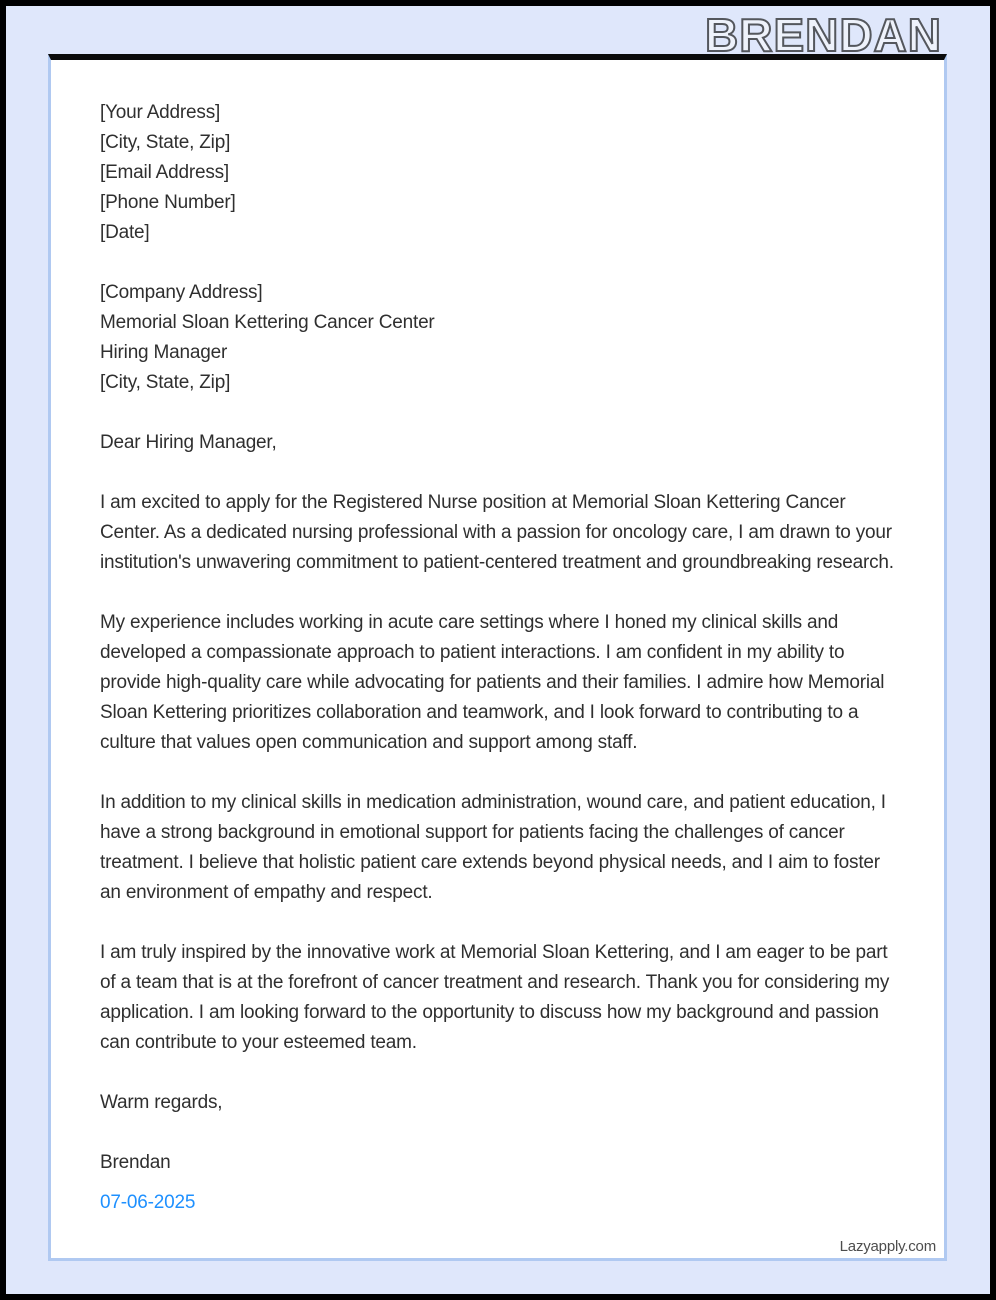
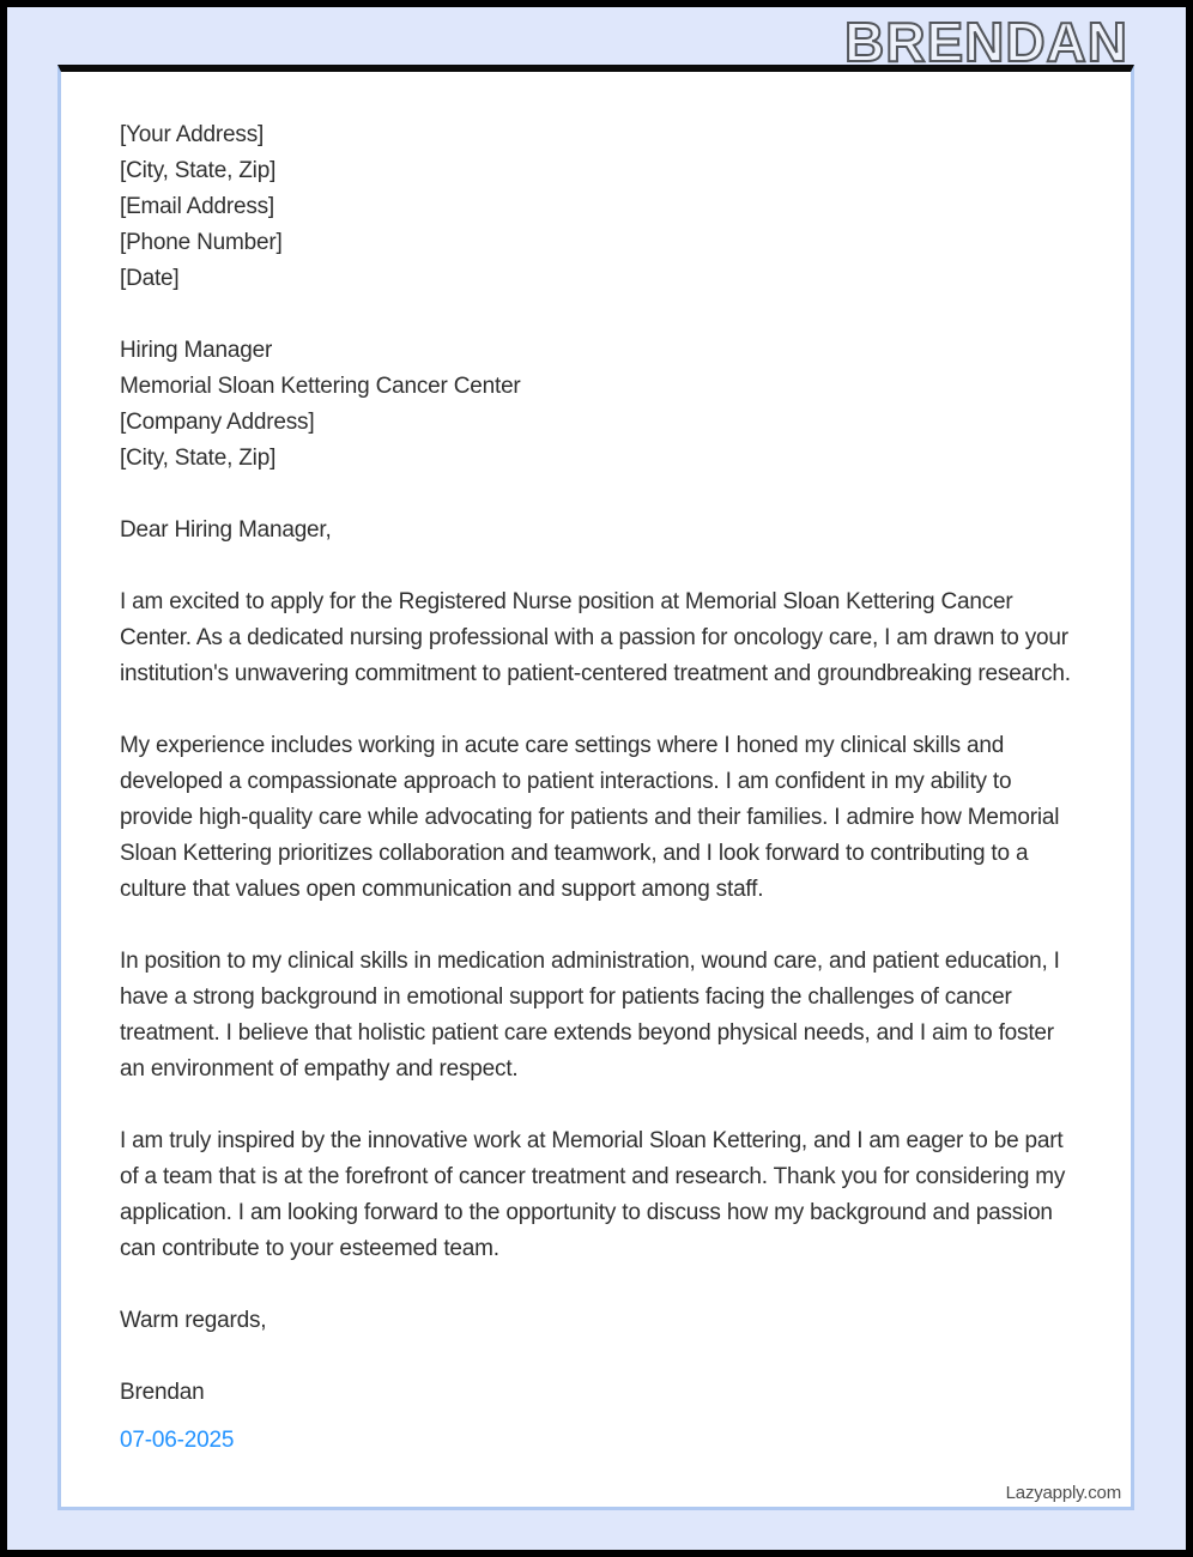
  BRENDAN
  [Your Address]
  [City, State, Zip]
  [Email Address]
  [Phone Number]
  [Date]
- [Company Address]
+ Hiring Manager
  Memorial Sloan Kettering Cancer Center
- Hiring Manager
+ [Company Address]
  [City, State, Zip]
  Dear Hiring Manager,
  I am excited to apply for the Registered Nurse position at Memorial Sloan Kettering Cancer Center. As a dedicated nursing professional with a passion for oncology care, I am drawn to your institution's unwavering commitment to patient-centered treatment and groundbreaking research.
  My experience includes working in acute care settings where I honed my clinical skills and developed a compassionate approach to patient interactions. I am confident in my ability to provide high-quality care while advocating for patients and their families. I admire how Memorial Sloan Kettering prioritizes collaboration and teamwork, and I look forward to contributing to a culture that values open communication and support among staff.
- In addition to my clinical skills in medication administration, wound care, and patient education, I have a strong background in emotional support for patients facing the challenges of cancer treatment. I believe that holistic patient care extends beyond physical needs, and I aim to foster an environment of empathy and respect.
+ In position to my clinical skills in medication administration, wound care, and patient education, I have a strong background in emotional support for patients facing the challenges of cancer treatment. I believe that holistic patient care extends beyond physical needs, and I aim to foster an environment of empathy and respect.
  I am truly inspired by the innovative work at Memorial Sloan Kettering, and I am eager to be part of a team that is at the forefront of cancer treatment and research. Thank you for considering my application. I am looking forward to the opportunity to discuss how my background and passion can contribute to your esteemed team.
  Warm regards,
  Brendan
  07-06-2025
  Lazyapply.com
